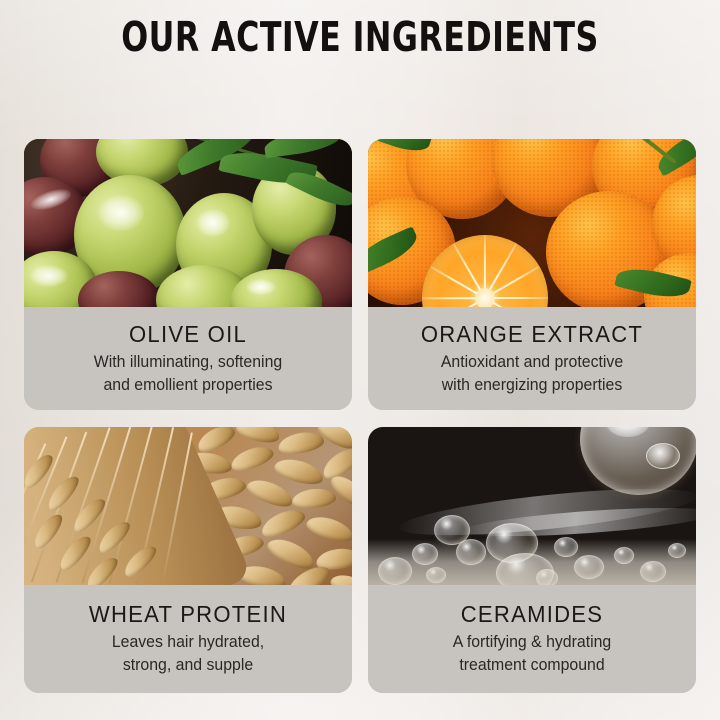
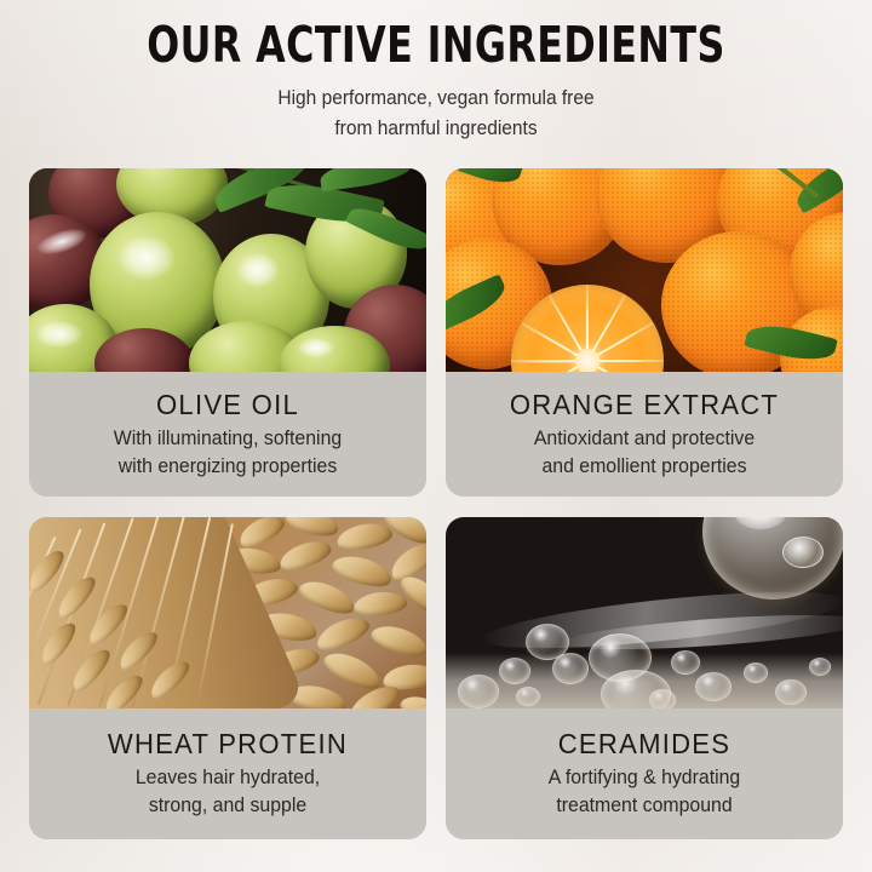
  OUR ACTIVE INGREDIENTS
+ High performance, vegan formula free
+ from harmful ingredients
  OLIVE OIL
  With illuminating, softening
- and emollient properties
+ with energizing properties
  ORANGE EXTRACT
  Antioxidant and protective
- with energizing properties
+ and emollient properties
  WHEAT PROTEIN
  Leaves hair hydrated,
  strong, and supple
  CERAMIDES
  A fortifying & hydrating
  treatment compound
